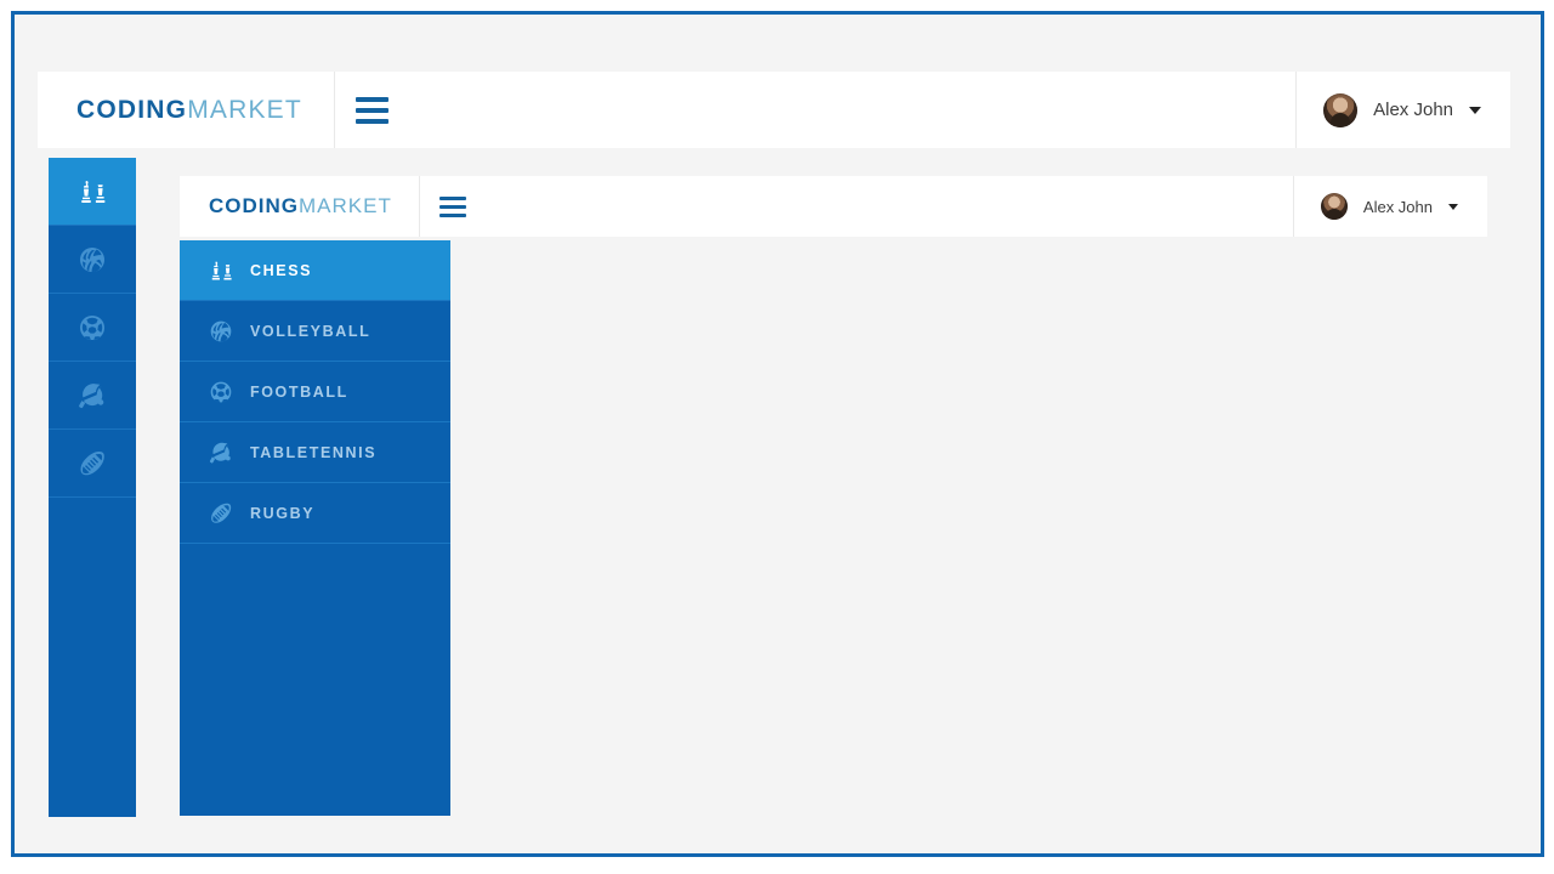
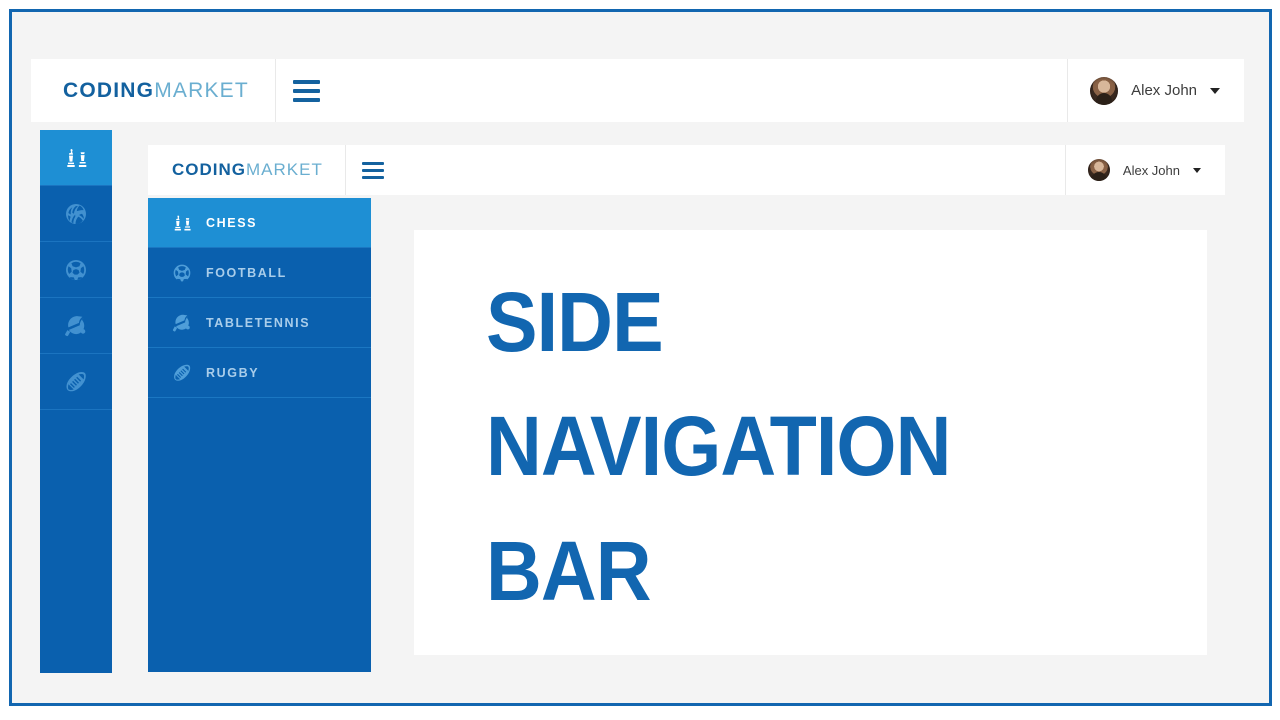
  CODINGMARKET
  Alex John
  CODINGMARKET
  Alex John
  CHESS
- VOLLEYBALL
  FOOTBALL
  TABLETENNIS
  RUGBY
+ SIDE
+ NAVIGATION
+ BAR
